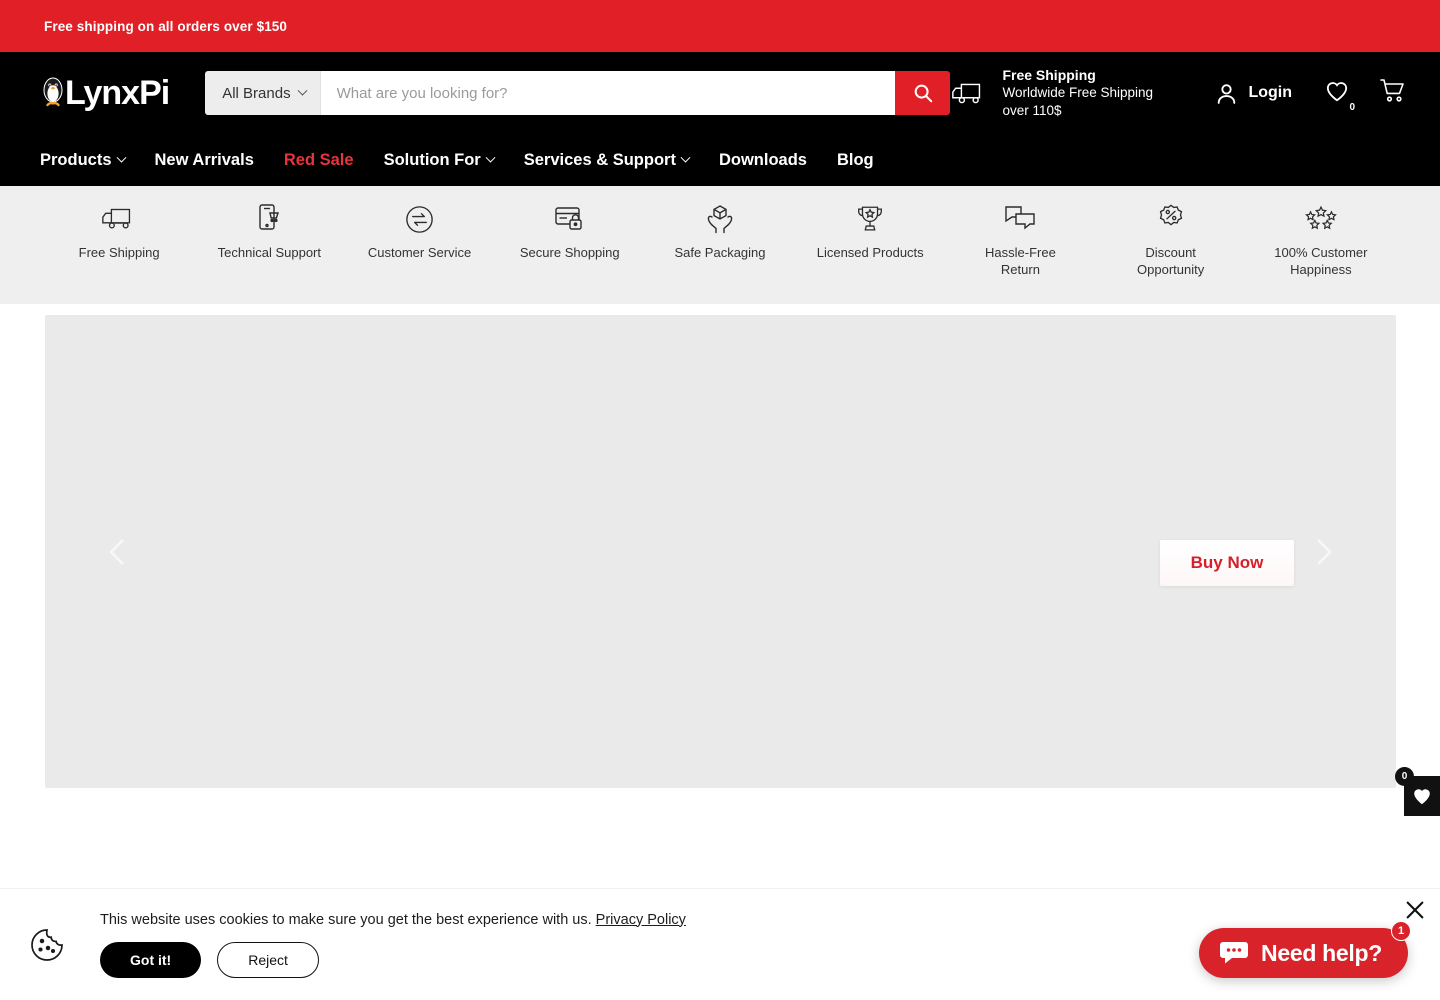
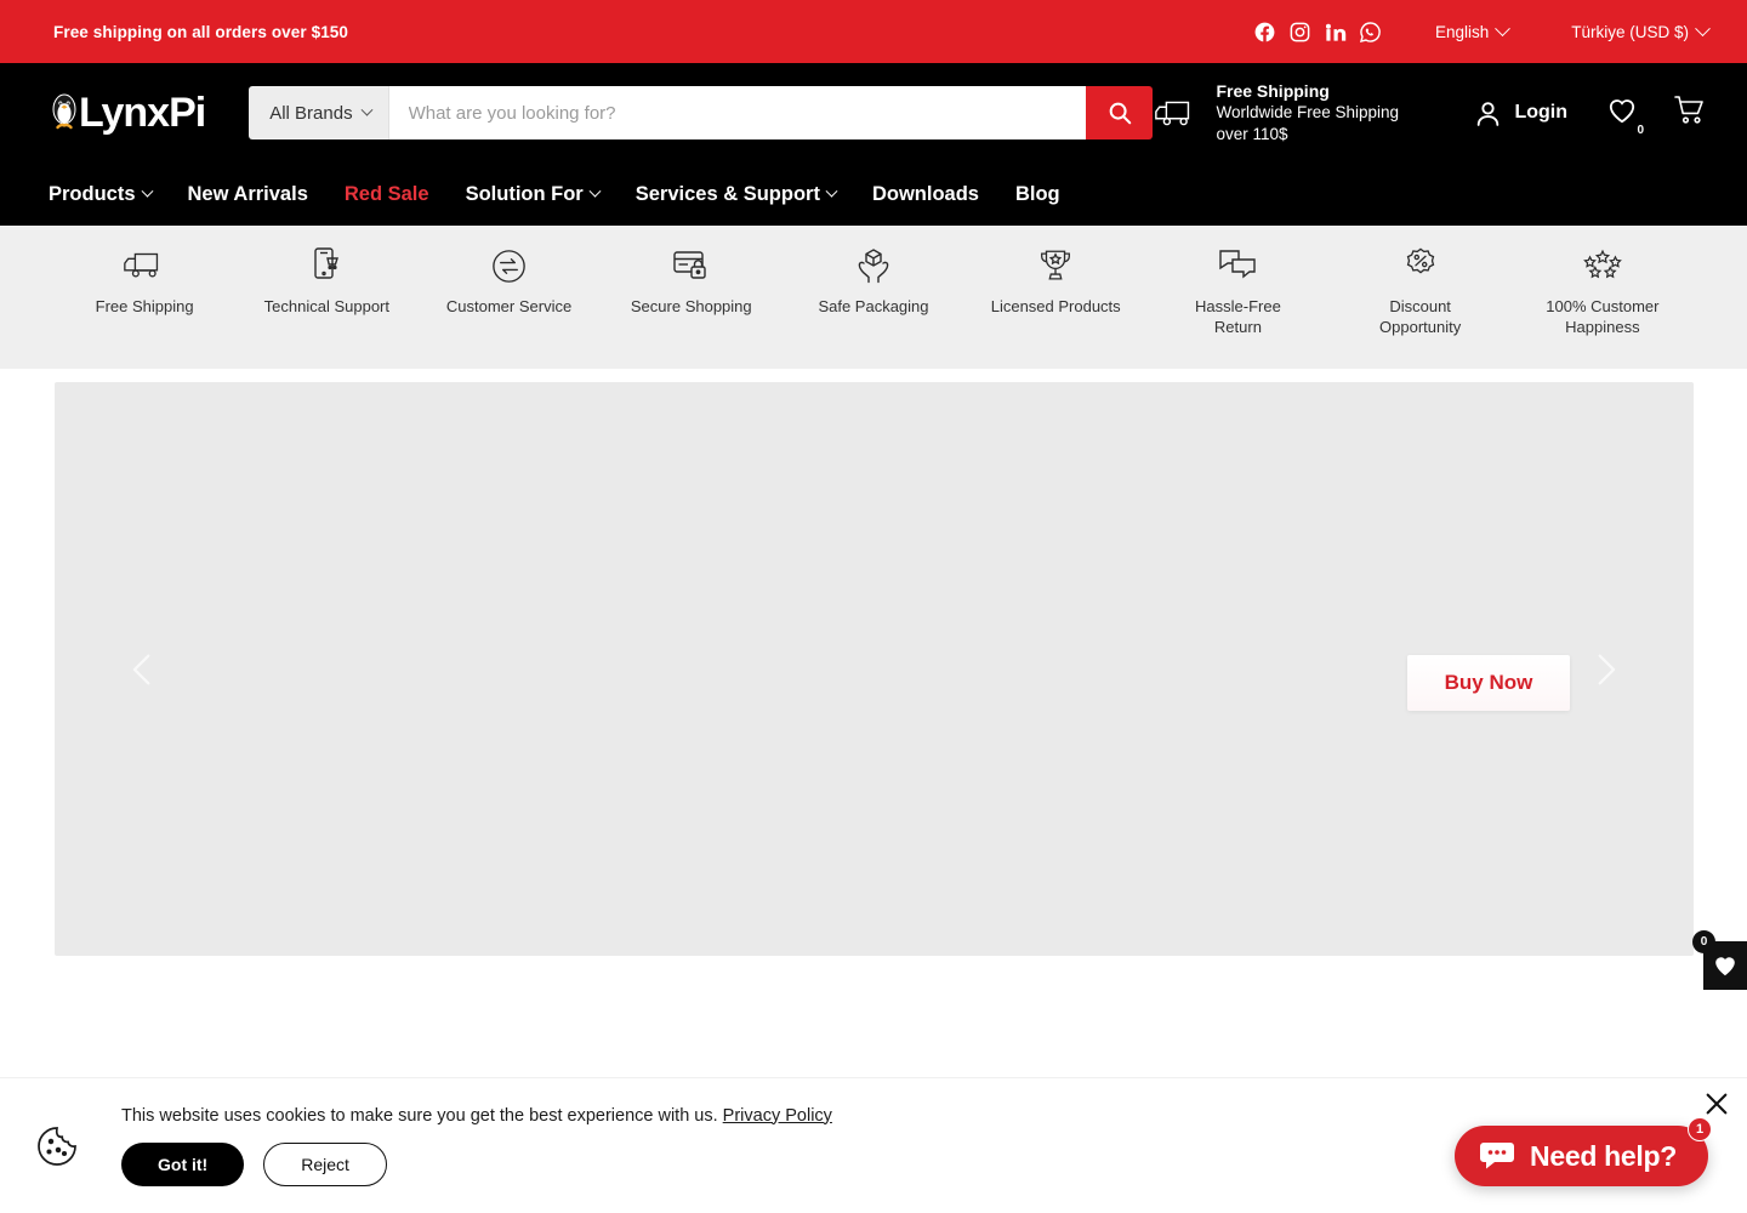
  Free shipping on all orders over $150
+ English
+ Türkiye (USD $)
  LynxPi
  All Brands
  What are you looking for?
  Free Shipping
  Worldwide Free Shipping over 110$
  Login
  0
  Products
  New Arrivals
  Red Sale
  Solution For
  Services & Support
  Downloads
  Blog
  Free Shipping
  Technical Support
  Customer Service
  Secure Shopping
  Safe Packaging
  Licensed Products
  Hassle-Free Return
  Discount Opportunity
  100% Customer Happiness
  Buy Now
  0
  This website uses cookies to make sure you get the best experience with us. Privacy Policy
  Got it!
  Reject
  Need help?
  1
